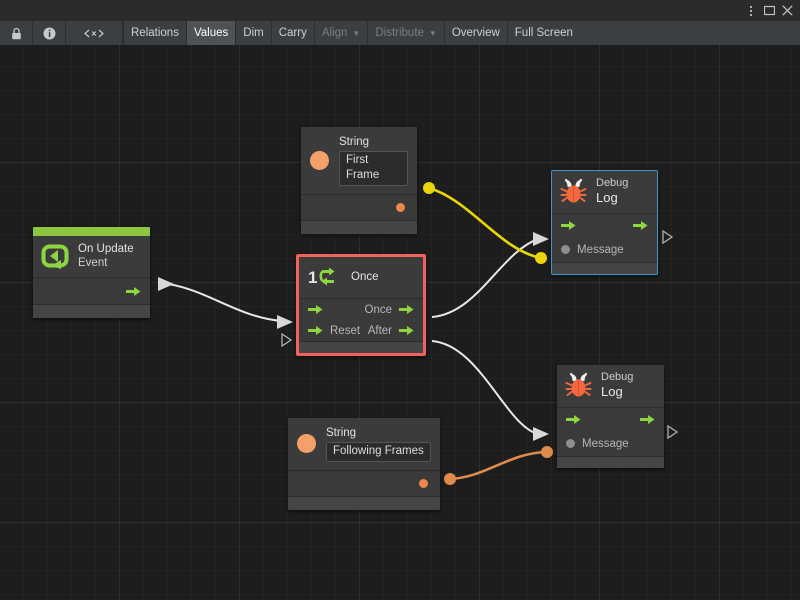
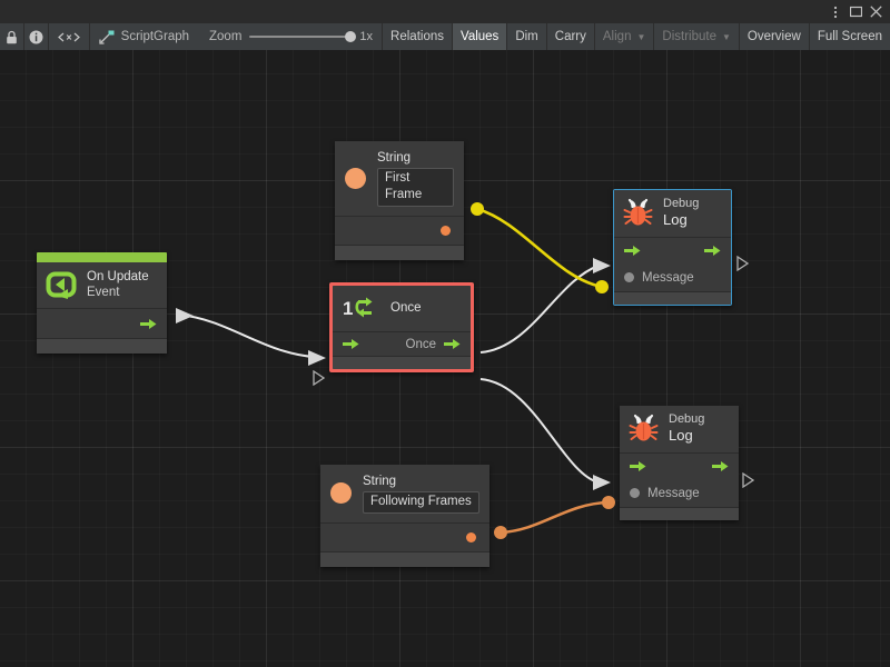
+ ScriptGraph
+ Zoom
+ 1x
  Relations
  Values
  Dim
  Carry
  Align
  ▼
  Distribute
  ▼
  Overview
  Full Screen
  On Update
  Event
  String
  First Frame
  1
  Once
  Once
- Reset
- After
  String
  Following Frames
  Debug
  Log
  Message
  Debug
  Log
  Message
